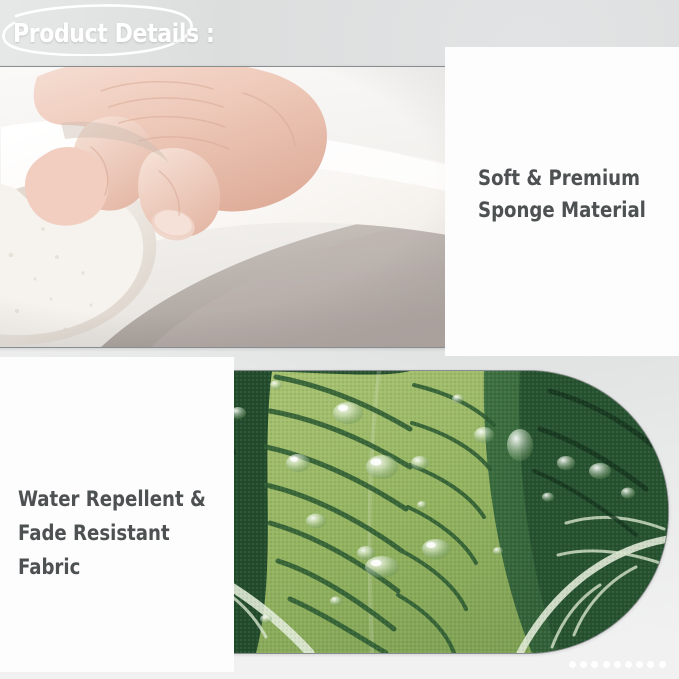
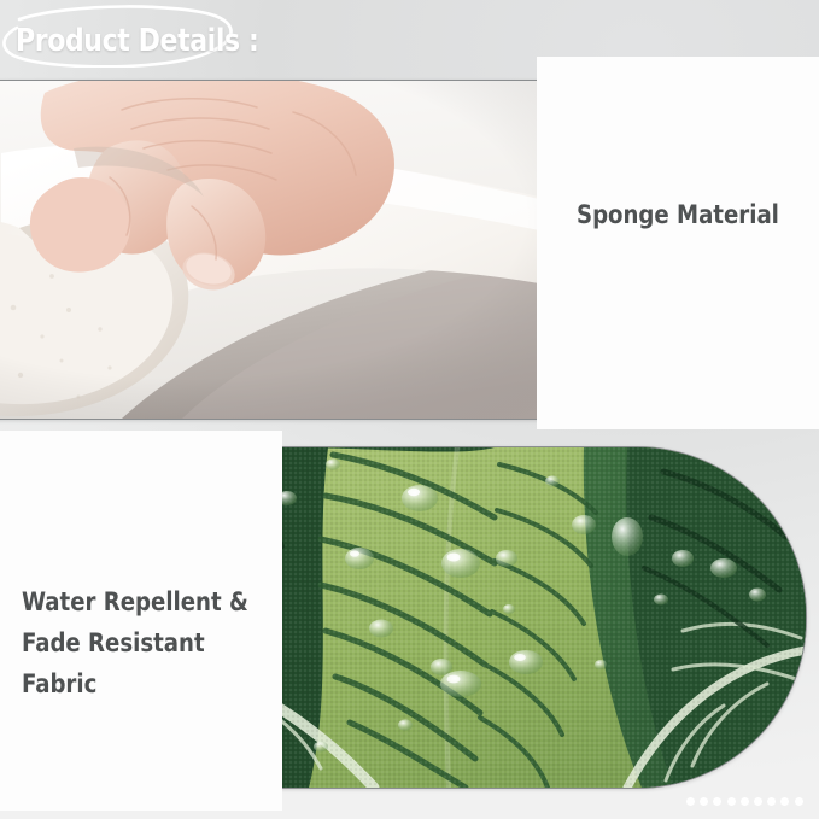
  Product Details :
- Soft & Premium
  Sponge Material
  Water Repellent &
  Fade Resistant Fabric
